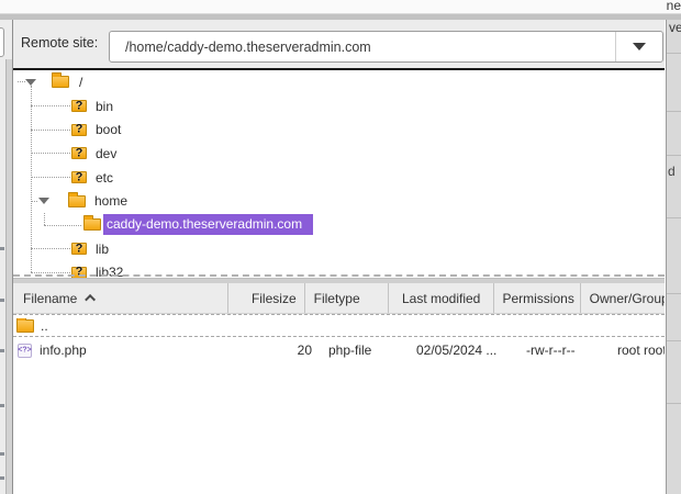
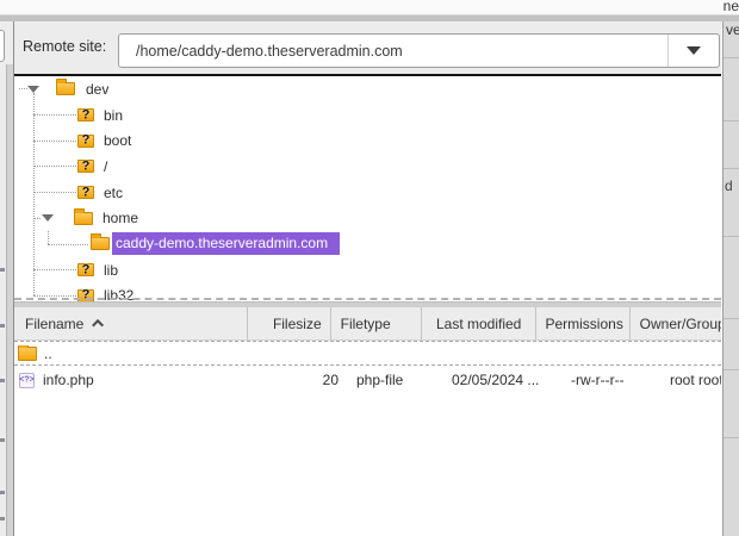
  ne
  ve
  d
  Remote site:
  /home/caddy-demo.theserveradmin.com
- /
+ dev
  bin
  boot
- dev
+ /
  etc
  home
  caddy-demo.theserveradmin.com
  lib
  lib32
  Filename
  Filesize
  Filetype
  Last modified
  Permissions
  Owner/Grou
  ..
  info.php
  20
  php-file
  02/05/2024 ...
  -rw-r--r--
  root roo
